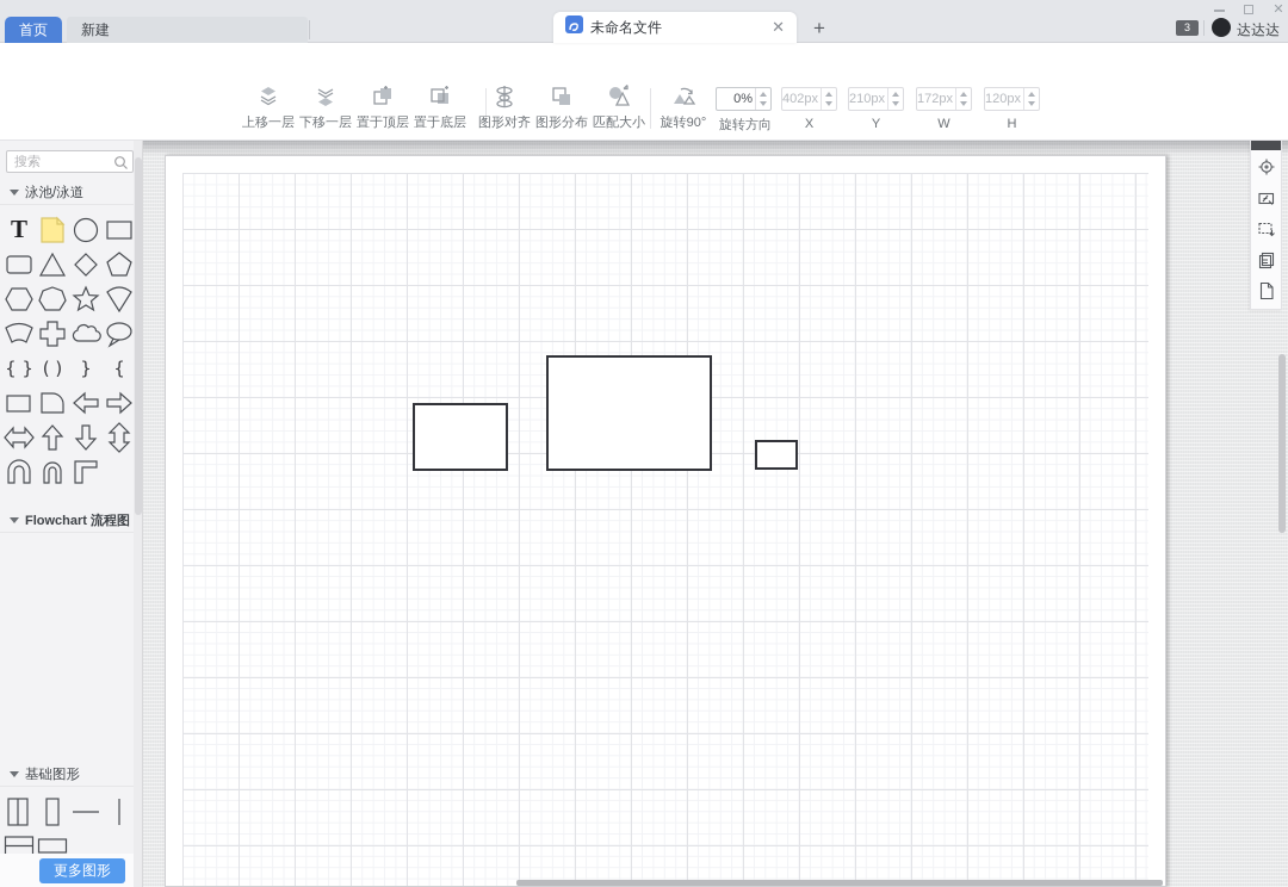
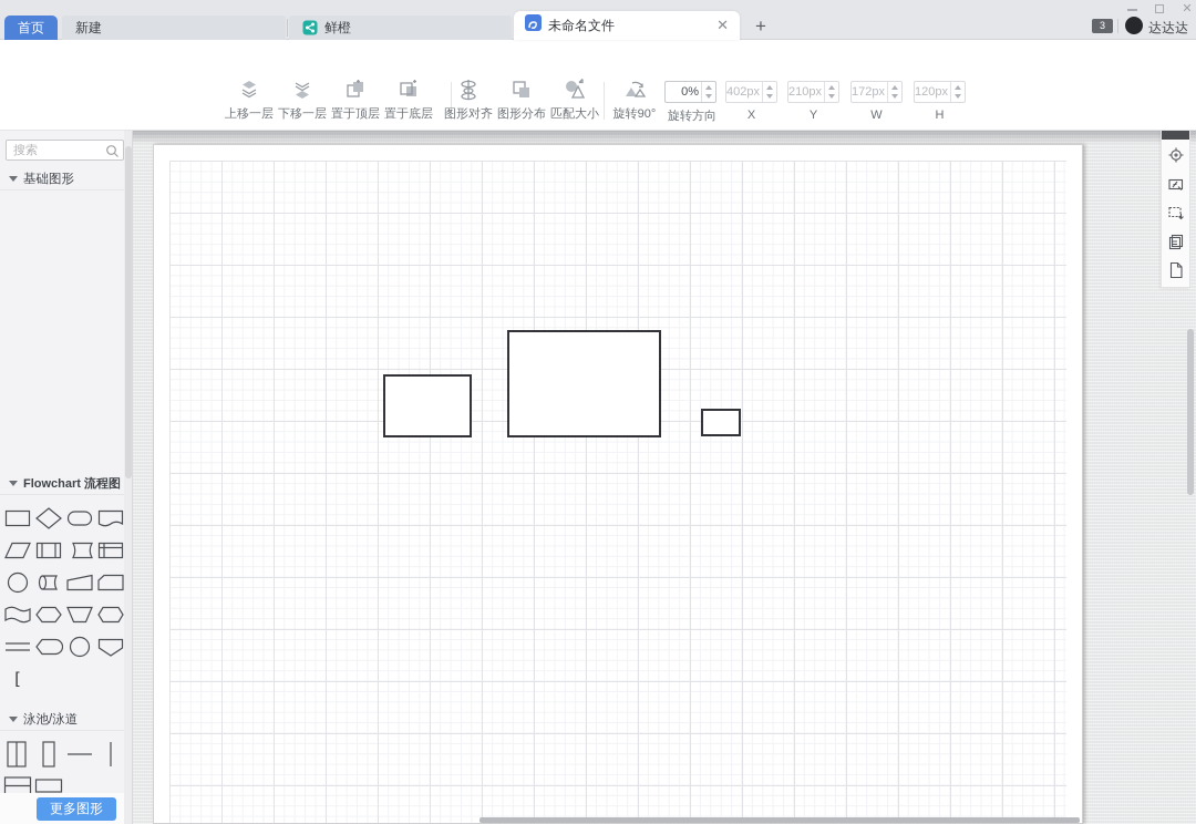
  首页
  新建
+ 鲜橙
  未命名文件
  ✕
  +
  ✕
  3
  达达达
  上移一层
  下移一层
  置于顶层
  置于底层
  图形对齐
  图形分布
  匹配大小
  旋转90°
  0%
  旋转方向
  402px
  X
  210px
  Y
  172px
  W
  120px
  H
  搜索
- 泳池/泳道
+ 基础图形
- T
- { }
- ( )
- }
- {
  Flowchart 流程图
+ [
- 基础图形
+ 泳池/泳道
  更多图形
